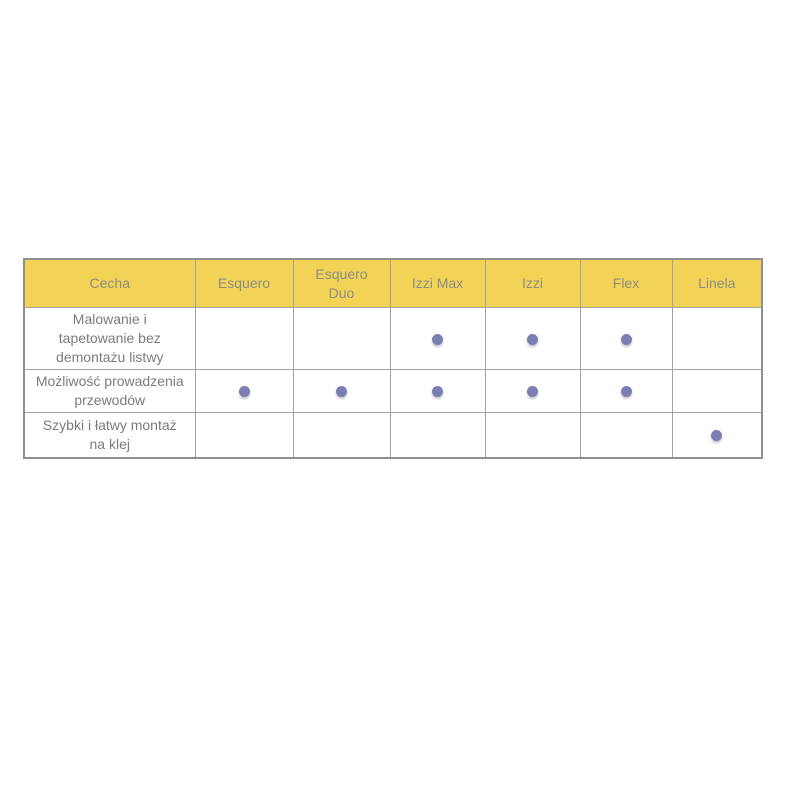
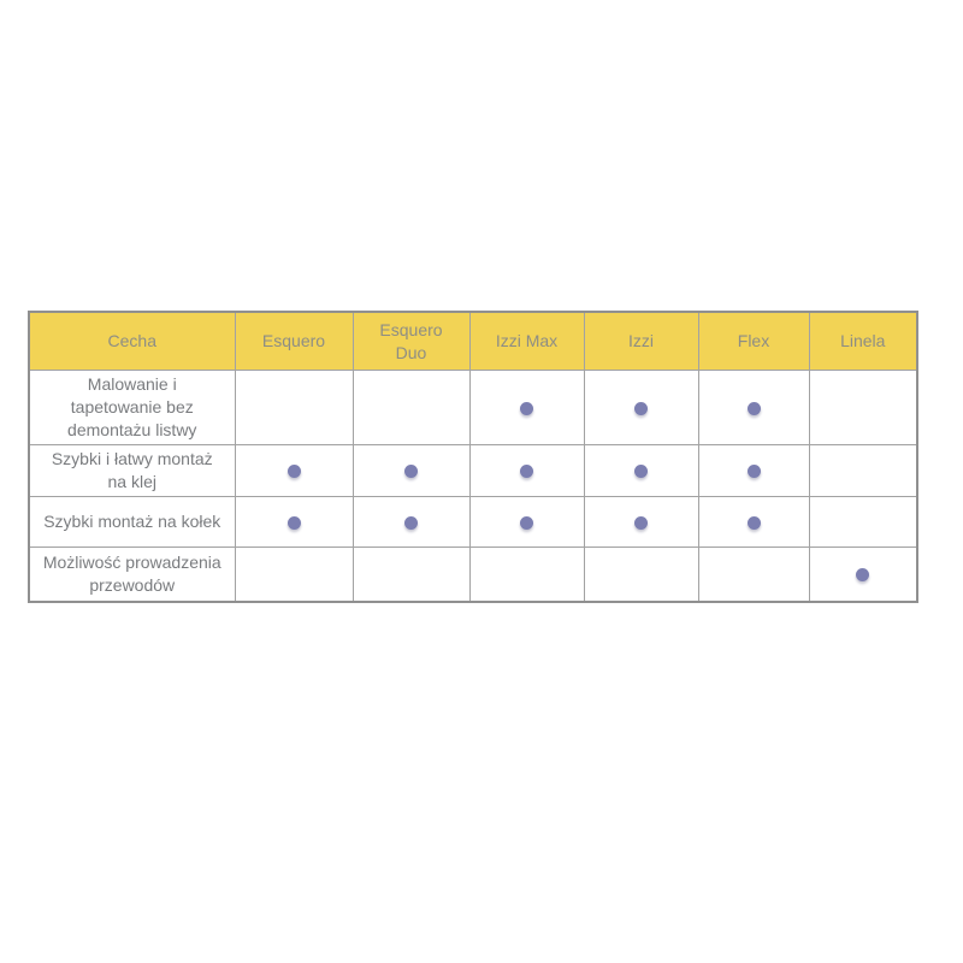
  Cecha	Esquero	Esquero Duo	Izzi Max	Izzi	Flex	Linela
  Malowanie i tapetowanie bez demontażu listwy
- Możliwość prowadzenia przewodów
+ Szybki i łatwy montaż na klej
+ Szybki montaż na kołek
- Szybki i łatwy montaż na klej
+ Możliwość prowadzenia przewodów
